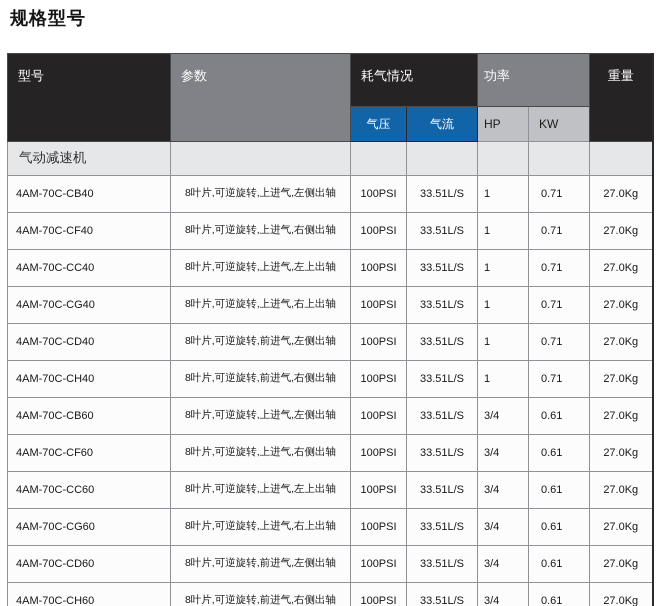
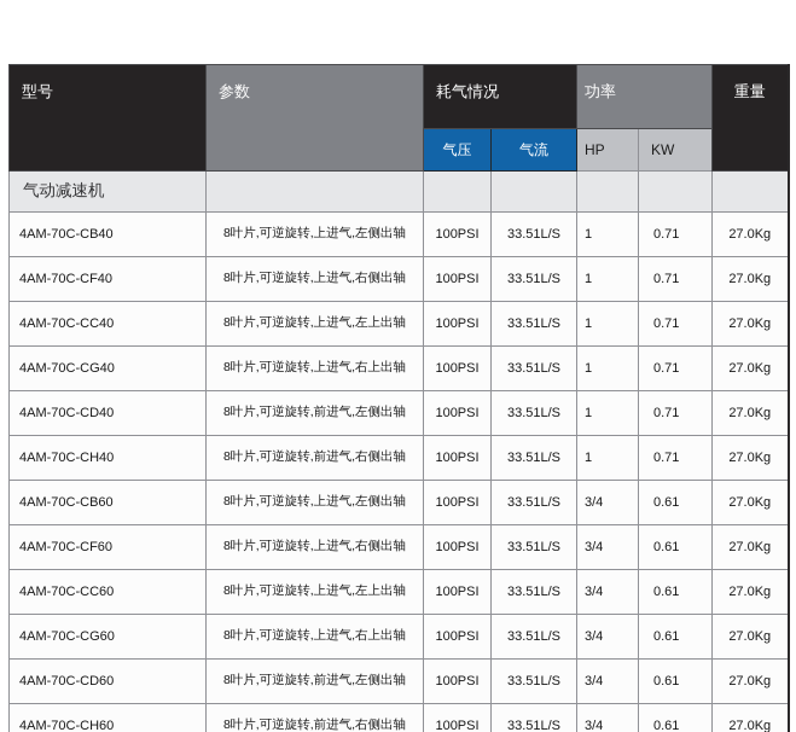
- 规格型号
  型号	参数	耗气情况	功率	重量
  气压	气流	HP	KW
  气动减速机
  4AM-70C-CB40	8叶片,可逆旋转,上进气,左侧出轴	100PSI	33.51L/S	1	0.71	27.0Kg
  4AM-70C-CF40	8叶片,可逆旋转,上进气,右侧出轴	100PSI	33.51L/S	1	0.71	27.0Kg
  4AM-70C-CC40	8叶片,可逆旋转,上进气,左上出轴	100PSI	33.51L/S	1	0.71	27.0Kg
  4AM-70C-CG40	8叶片,可逆旋转,上进气,右上出轴	100PSI	33.51L/S	1	0.71	27.0Kg
  4AM-70C-CD40	8叶片,可逆旋转,前进气,左侧出轴	100PSI	33.51L/S	1	0.71	27.0Kg
  4AM-70C-CH40	8叶片,可逆旋转,前进气,右侧出轴	100PSI	33.51L/S	1	0.71	27.0Kg
  4AM-70C-CB60	8叶片,可逆旋转,上进气,左侧出轴	100PSI	33.51L/S	3/4	0.61	27.0Kg
  4AM-70C-CF60	8叶片,可逆旋转,上进气,右侧出轴	100PSI	33.51L/S	3/4	0.61	27.0Kg
  4AM-70C-CC60	8叶片,可逆旋转,上进气,左上出轴	100PSI	33.51L/S	3/4	0.61	27.0Kg
  4AM-70C-CG60	8叶片,可逆旋转,上进气,右上出轴	100PSI	33.51L/S	3/4	0.61	27.0Kg
  4AM-70C-CD60	8叶片,可逆旋转,前进气,左侧出轴	100PSI	33.51L/S	3/4	0.61	27.0Kg
  4AM-70C-CH60	8叶片,可逆旋转,前进气,右侧出轴	100PSI	33.51L/S	3/4	0.61	27.0Kg
